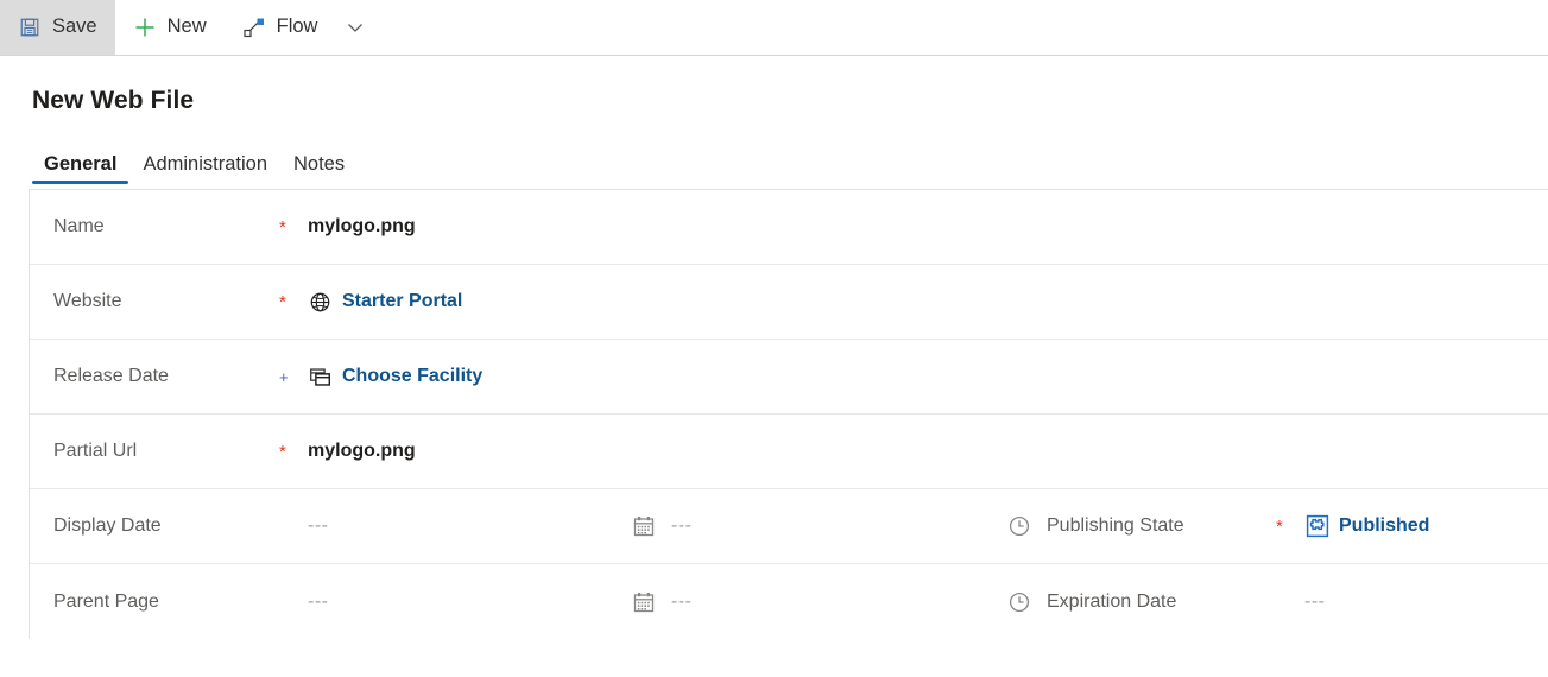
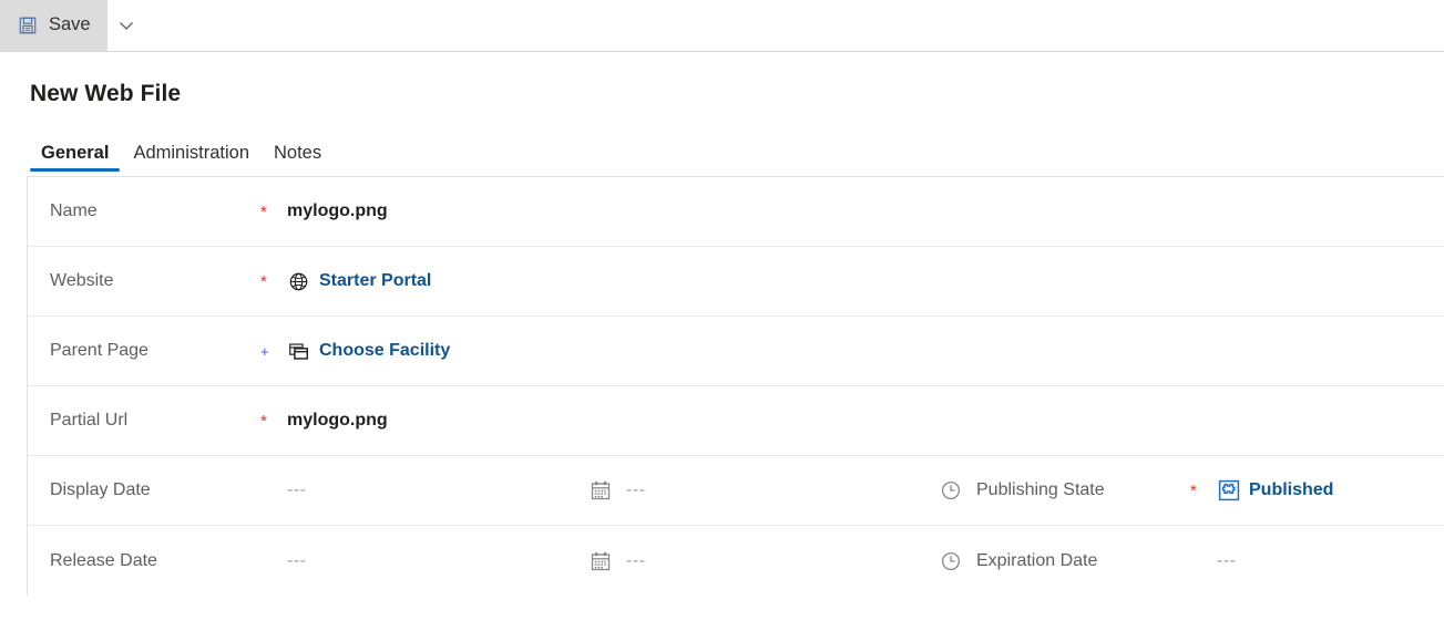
  Save
- New
- Flow
  New Web File
  General
  Administration
  Notes
  Name
  *
  mylogo.png
  Website
  *
  Starter Portal
- Release Date
+ Parent Page
  +
  Choose Facility
  Partial Url
  *
  mylogo.png
  Display Date
  ---
  ---
  Publishing State
  *
  Published
- Parent Page
+ Release Date
  ---
  ---
  Expiration Date
  ---
